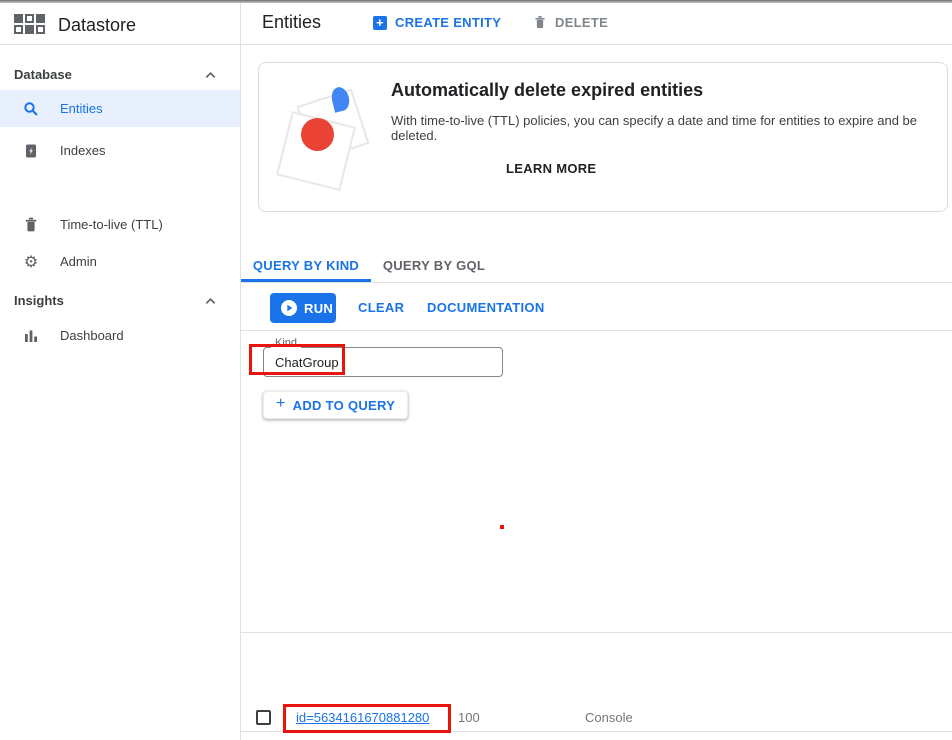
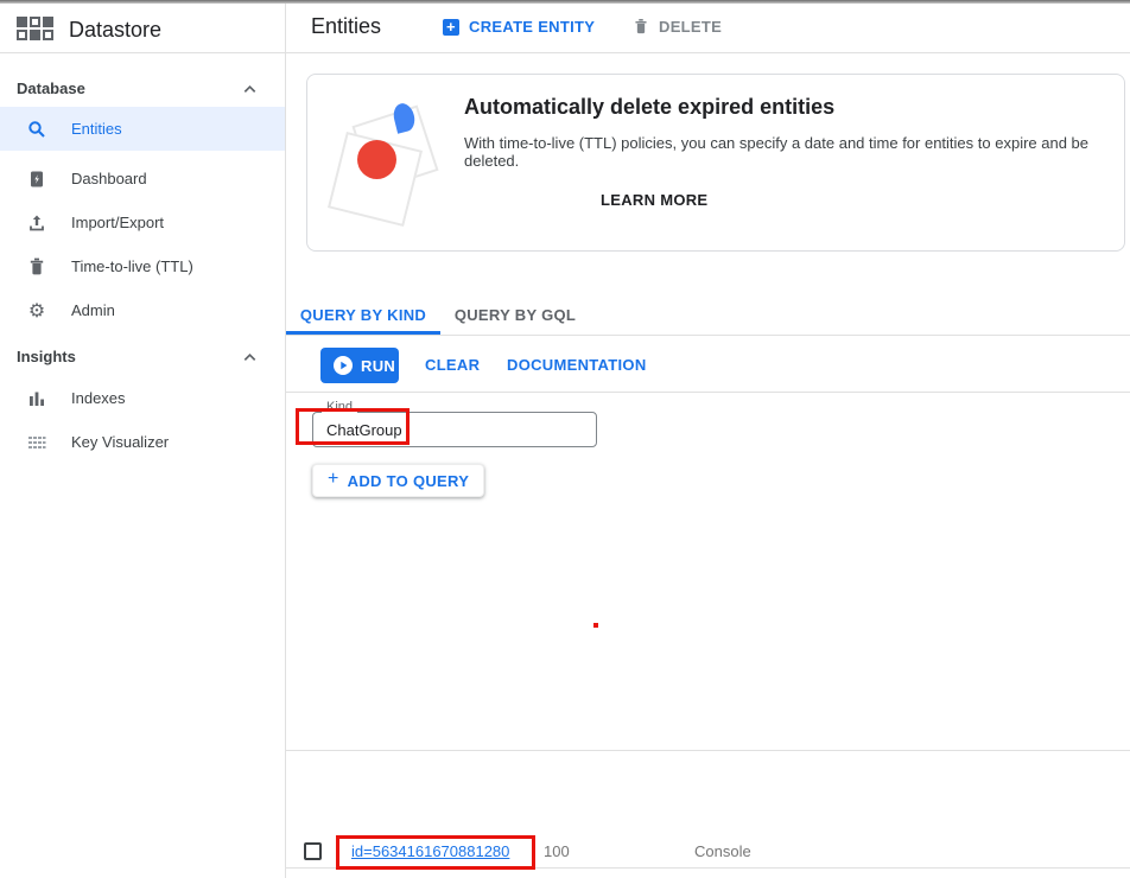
  Datastore
  Database
  Entities
- Indexes
+ Dashboard
+ Import/Export
  Time-to-live (TTL)
  ⚙
  Admin
  Insights
- Dashboard
+ Indexes
+ Key Visualizer
  Entities
  +
  CREATE ENTITY
  DELETE
  Automatically delete expired entities
  With time-to-live (TTL) policies, you can specify a date and time for entities to expire and be deleted.
  LEARN MORE
  QUERY BY KIND
  QUERY BY GQL
  RUN
  CLEAR
  DOCUMENTATION
  Kind
  ChatGroup
  +
  ADD TO QUERY
  id=5634161670881280
  100
  Console
